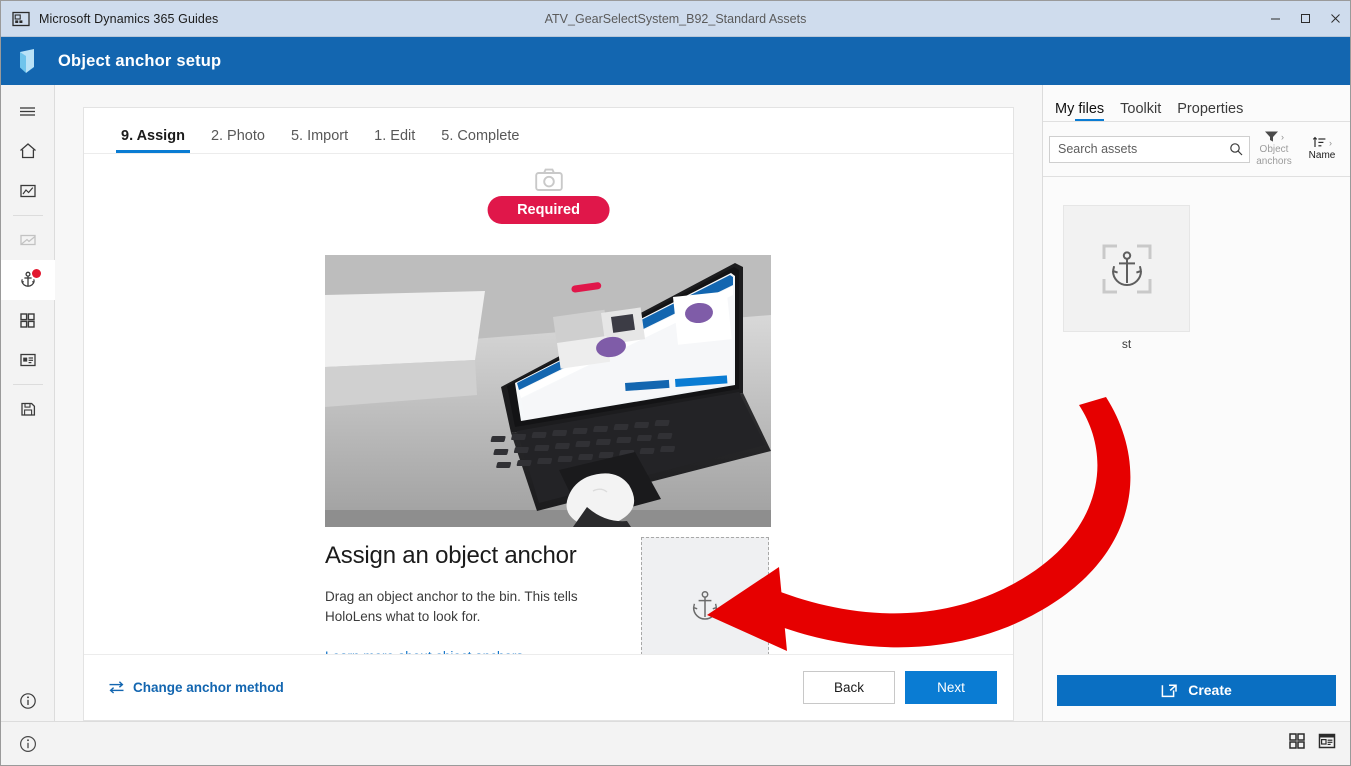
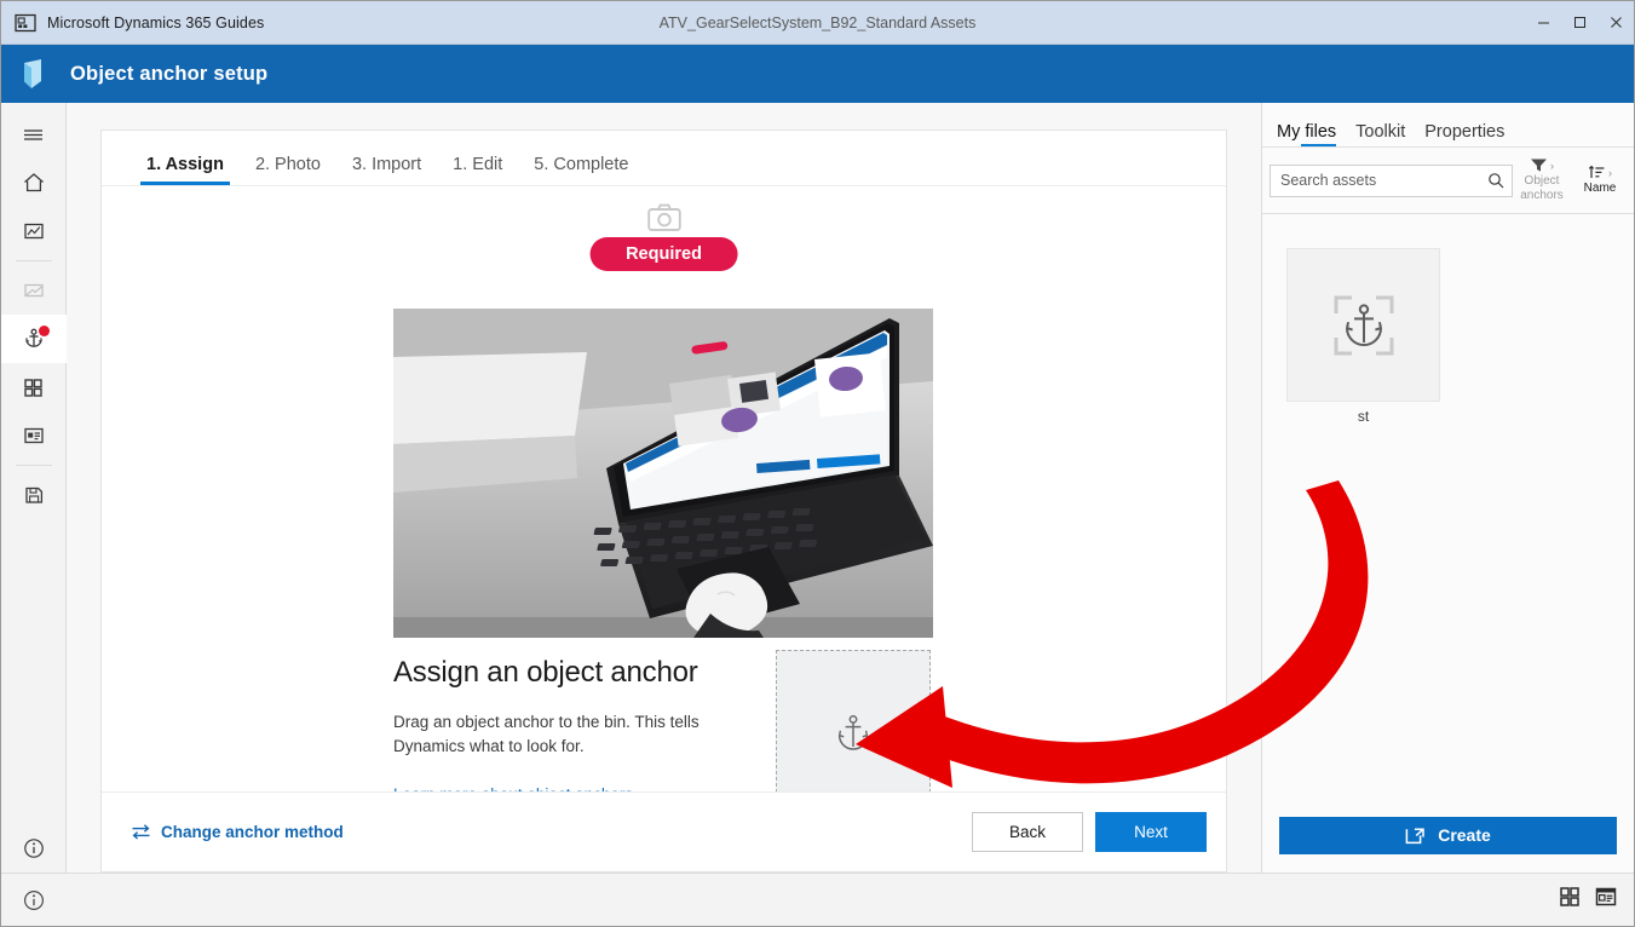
  Microsoft Dynamics 365 Guides
  ATV_GearSelectSystem_B92_Standard Assets
  Object anchor setup
- 9. Assign
+ 1. Assign
  2. Photo
- 5. Import
+ 3. Import
  1. Edit
  5. Complete
  Required
  Assign an object anchor
- Drag an object anchor to the bin. This tells HoloLens what to look for.
+ Drag an object anchor to the bin. This tells Dynamics what to look for.
  Change anchor method
  Back
  Next
  My files
  Toolkit
  Properties
  Search assets
  ›
  Object anchors
  ›
  Name
  st
  Create
